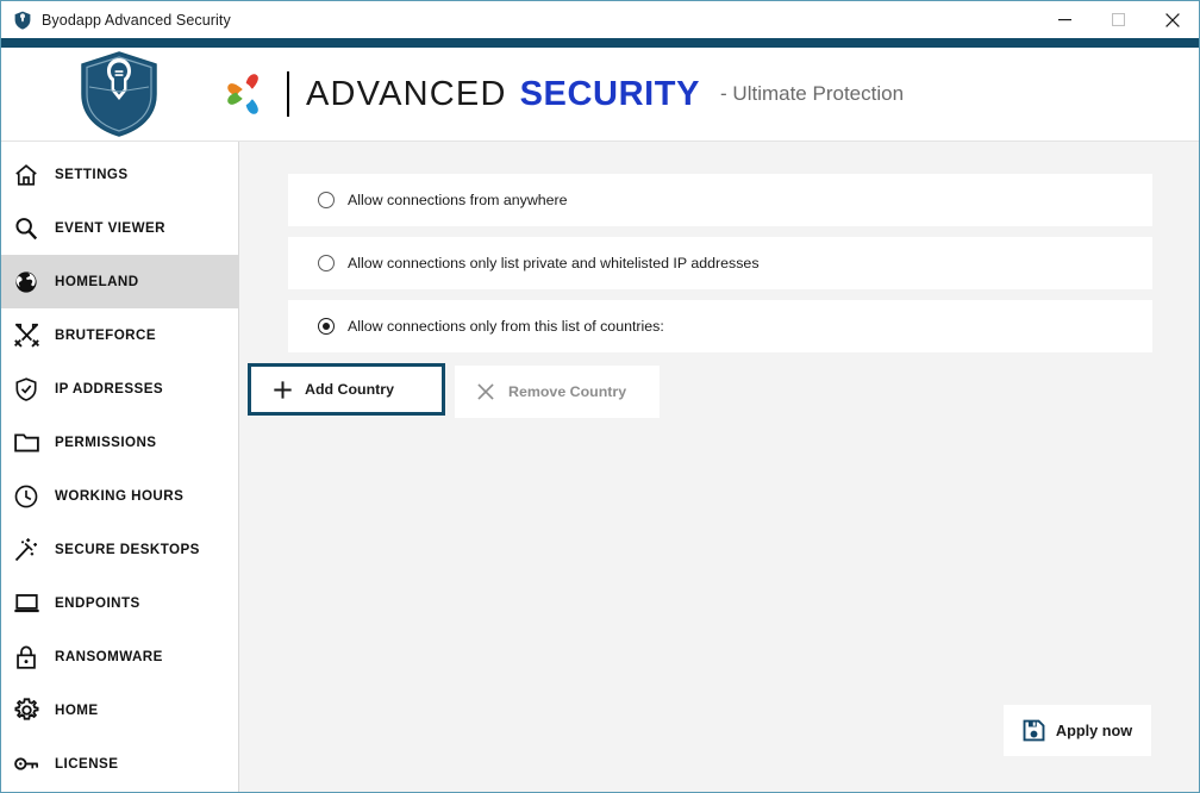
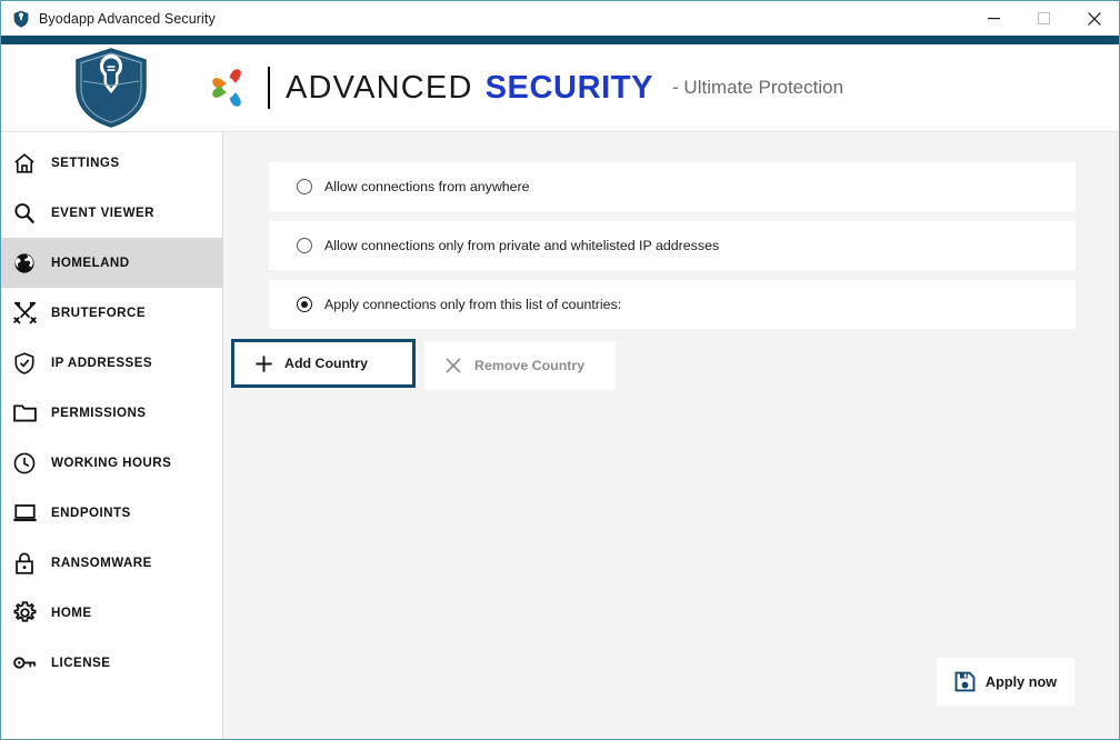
  Byodapp Advanced Security
  ADVANCED
  SECURITY
  - Ultimate Protection
  SETTINGS
  EVENT VIEWER
  HOMELAND
  BRUTEFORCE
  IP ADDRESSES
  PERMISSIONS
  WORKING HOURS
- SECURE DESKTOPS
  ENDPOINTS
  RANSOMWARE
  HOME
  LICENSE
  Allow connections from anywhere
- Allow connections only list private and whitelisted IP addresses
+ Allow connections only from private and whitelisted IP addresses
- Allow connections only from this list of countries:
+ Apply connections only from this list of countries:
  Add Country
  Remove Country
  Apply now
